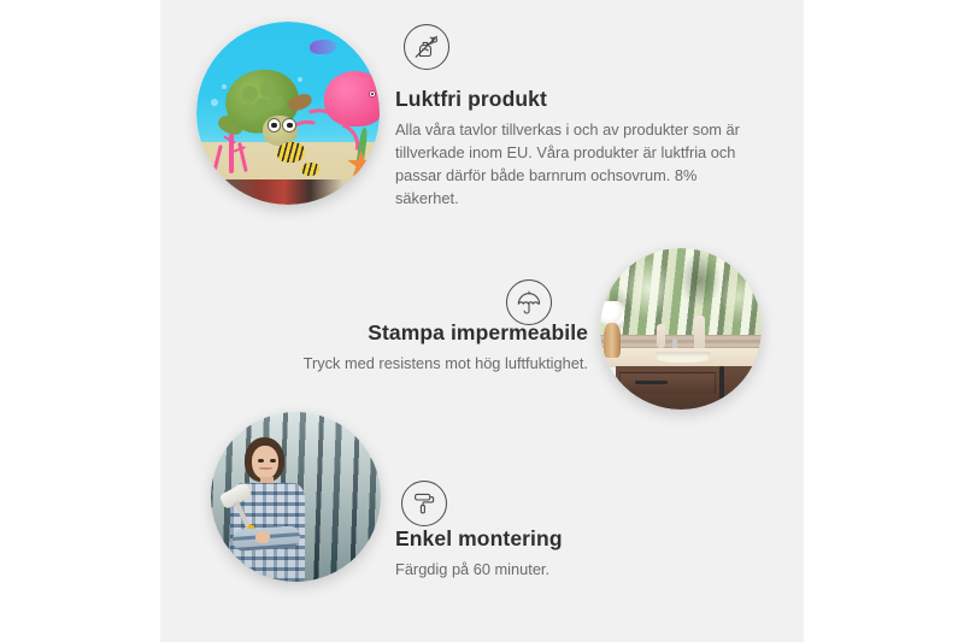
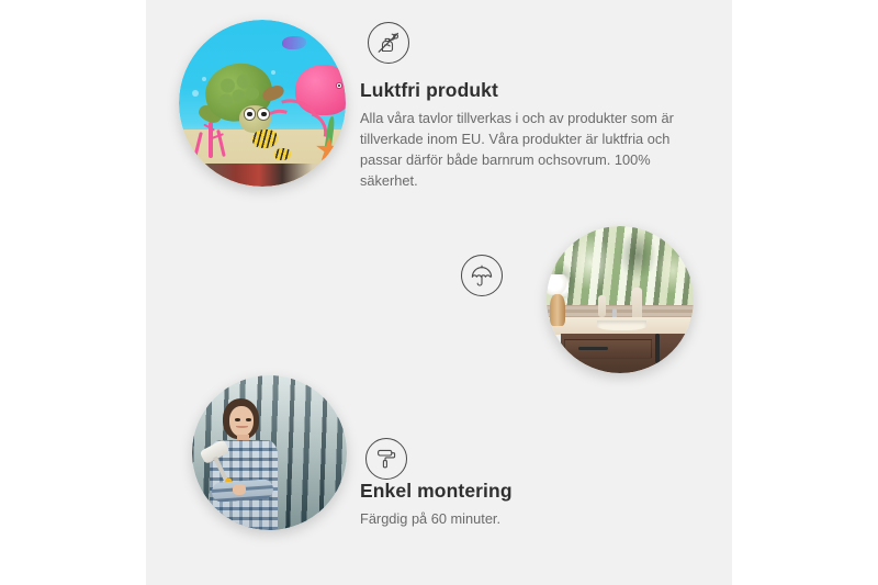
  Luktfri produkt
- Alla våra tavlor tillverkas i och av produkter som är tillverkade inom EU. Våra produkter är luktfria och passar därför både barnrum ochsovrum. 8% säkerhet.
+ Alla våra tavlor tillverkas i och av produkter som är tillverkade inom EU. Våra produkter är luktfria och passar därför både barnrum ochsovrum. 100% säkerhet.
- Stampa impermeabile
- Tryck med resistens mot hög luftfuktighet.
  Enkel montering
  Färgdig på 60 minuter.
